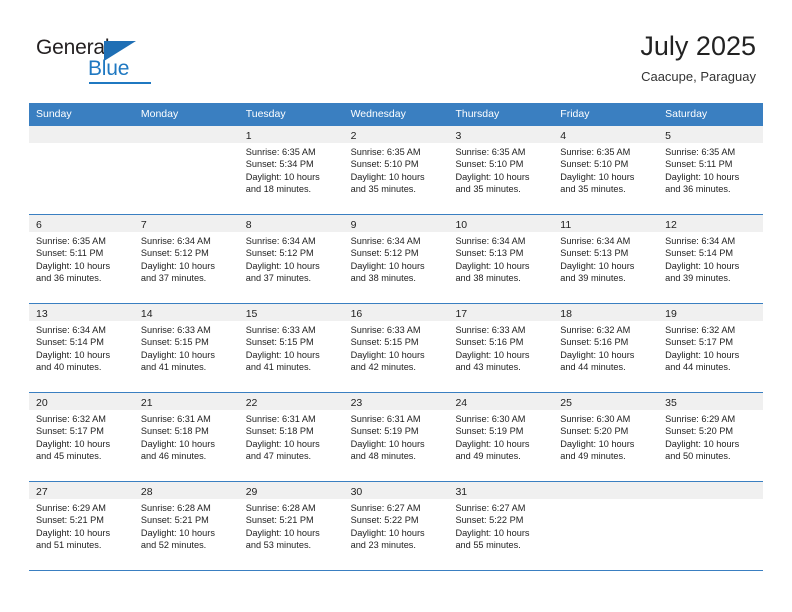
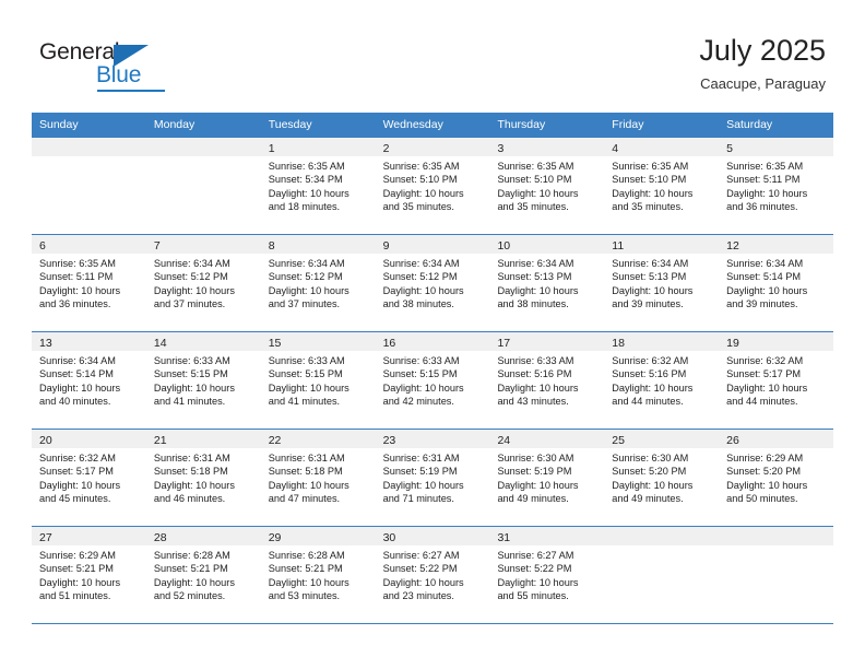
  General
  Blue
  July 2025
  Caacupe, Paraguay
  Sunday
  Monday
  Tuesday
  Wednesday
  Thursday
  Friday
  Saturday
  1
  Sunrise: 6:35 AM
  Sunset: 5:34 PM
  Daylight: 10 hours
  and 18 minutes.
  2
  Sunrise: 6:35 AM
  Sunset: 5:10 PM
  Daylight: 10 hours
  and 35 minutes.
  3
  Sunrise: 6:35 AM
  Sunset: 5:10 PM
  Daylight: 10 hours
  and 35 minutes.
  4
  Sunrise: 6:35 AM
  Sunset: 5:10 PM
  Daylight: 10 hours
  and 35 minutes.
  5
  Sunrise: 6:35 AM
  Sunset: 5:11 PM
  Daylight: 10 hours
  and 36 minutes.
  6
  Sunrise: 6:35 AM
  Sunset: 5:11 PM
  Daylight: 10 hours
  and 36 minutes.
  7
  Sunrise: 6:34 AM
  Sunset: 5:12 PM
  Daylight: 10 hours
  and 37 minutes.
  8
  Sunrise: 6:34 AM
  Sunset: 5:12 PM
  Daylight: 10 hours
  and 37 minutes.
  9
  Sunrise: 6:34 AM
  Sunset: 5:12 PM
  Daylight: 10 hours
  and 38 minutes.
  10
  Sunrise: 6:34 AM
  Sunset: 5:13 PM
  Daylight: 10 hours
  and 38 minutes.
  11
  Sunrise: 6:34 AM
  Sunset: 5:13 PM
  Daylight: 10 hours
  and 39 minutes.
  12
  Sunrise: 6:34 AM
  Sunset: 5:14 PM
  Daylight: 10 hours
  and 39 minutes.
  13
  Sunrise: 6:34 AM
  Sunset: 5:14 PM
  Daylight: 10 hours
  and 40 minutes.
  14
  Sunrise: 6:33 AM
  Sunset: 5:15 PM
  Daylight: 10 hours
  and 41 minutes.
  15
  Sunrise: 6:33 AM
  Sunset: 5:15 PM
  Daylight: 10 hours
  and 41 minutes.
  16
  Sunrise: 6:33 AM
  Sunset: 5:15 PM
  Daylight: 10 hours
  and 42 minutes.
  17
  Sunrise: 6:33 AM
  Sunset: 5:16 PM
  Daylight: 10 hours
  and 43 minutes.
  18
  Sunrise: 6:32 AM
  Sunset: 5:16 PM
  Daylight: 10 hours
  and 44 minutes.
  19
  Sunrise: 6:32 AM
  Sunset: 5:17 PM
  Daylight: 10 hours
  and 44 minutes.
  20
  Sunrise: 6:32 AM
  Sunset: 5:17 PM
  Daylight: 10 hours
  and 45 minutes.
  21
  Sunrise: 6:31 AM
  Sunset: 5:18 PM
  Daylight: 10 hours
  and 46 minutes.
  22
  Sunrise: 6:31 AM
  Sunset: 5:18 PM
  Daylight: 10 hours
  and 47 minutes.
  23
  Sunrise: 6:31 AM
  Sunset: 5:19 PM
  Daylight: 10 hours
- and 48 minutes.
+ and 71 minutes.
  24
  Sunrise: 6:30 AM
  Sunset: 5:19 PM
  Daylight: 10 hours
  and 49 minutes.
  25
  Sunrise: 6:30 AM
  Sunset: 5:20 PM
  Daylight: 10 hours
  and 49 minutes.
- 35
+ 26
  Sunrise: 6:29 AM
  Sunset: 5:20 PM
  Daylight: 10 hours
  and 50 minutes.
  27
  Sunrise: 6:29 AM
  Sunset: 5:21 PM
  Daylight: 10 hours
  and 51 minutes.
  28
  Sunrise: 6:28 AM
  Sunset: 5:21 PM
  Daylight: 10 hours
  and 52 minutes.
  29
  Sunrise: 6:28 AM
  Sunset: 5:21 PM
  Daylight: 10 hours
  and 53 minutes.
  30
  Sunrise: 6:27 AM
  Sunset: 5:22 PM
  Daylight: 10 hours
  and 23 minutes.
  31
  Sunrise: 6:27 AM
  Sunset: 5:22 PM
  Daylight: 10 hours
  and 55 minutes.
